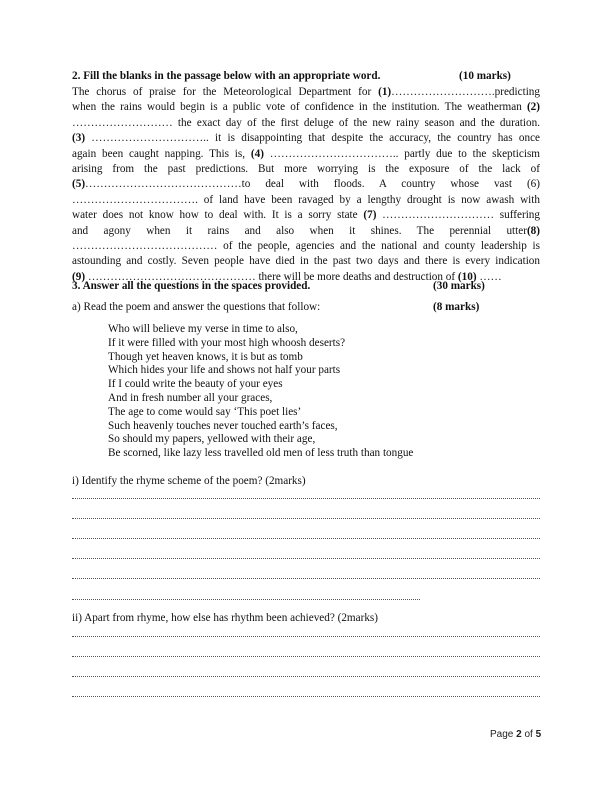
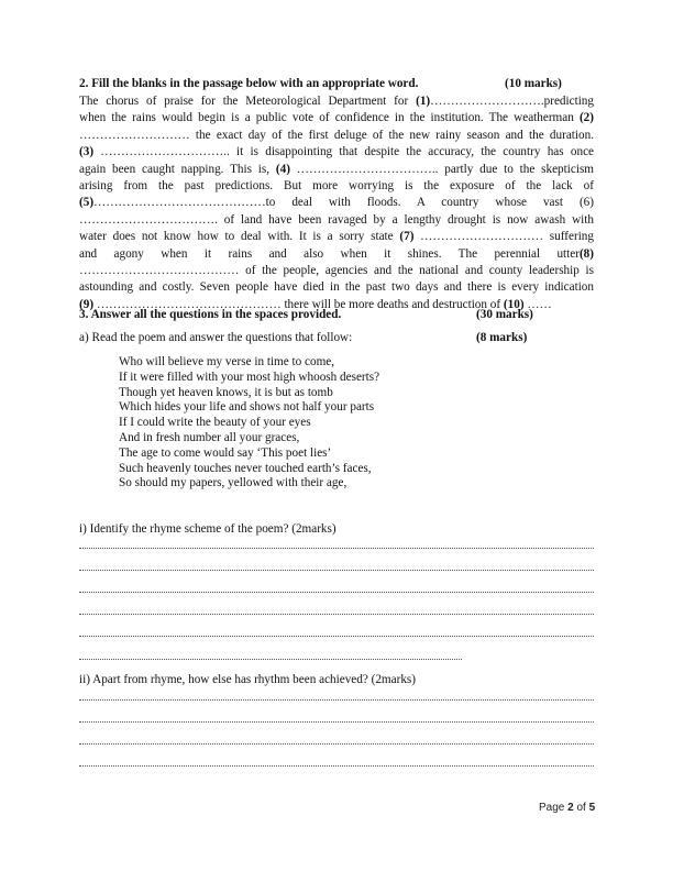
  2. Fill the blanks in the passage below with an appropriate word.
  (10 marks)
  The chorus of praise for the Meteorological Department for (1)……………………….predicting
  when the rains would begin is a public vote of confidence in the institution. The weatherman (2)
  ……………………… the exact day of the first deluge of the new rainy season and the duration.
  (3) ………………………….. it is disappointing that despite the accuracy, the country has once
  again been caught napping. This is, (4) …………………………….. partly due to the skepticism
  arising from the past predictions. But more worrying is the exposure of the lack of
  (5)……………………………………to deal with floods. A country whose vast (6)
  ……………………………. of land have been ravaged by a lengthy drought is now awash with
  water does not know how to deal with. It is a sorry state (7) ………………………… suffering
  and agony when it rains and also when it shines. The perennial utter(8)
  ………………………………… of the people, agencies and the national and county leadership is
  astounding and costly. Seven people have died in the past two days and there is every indication
  (9) ……………………………………… there will be more deaths and destruction of (10) ……
  3. Answer all the questions in the spaces provided.
  (30 marks)
  a) Read the poem and answer the questions that follow:
  (8 marks)
- Who will believe my verse in time to also,
+ Who will believe my verse in time to come,
  If it were filled with your most high whoosh deserts?
  Though yet heaven knows, it is but as tomb
  Which hides your life and shows not half your parts
  If I could write the beauty of your eyes
  And in fresh number all your graces,
  The age to come would say ‘This poet lies’
  Such heavenly touches never touched earth’s faces,
  So should my papers, yellowed with their age,
- Be scorned, like lazy less travelled old men of less truth than tongue
  i) Identify the rhyme scheme of the poem? (2marks)
  ii) Apart from rhyme, how else has rhythm been achieved? (2marks)
  Page 2 of 5
